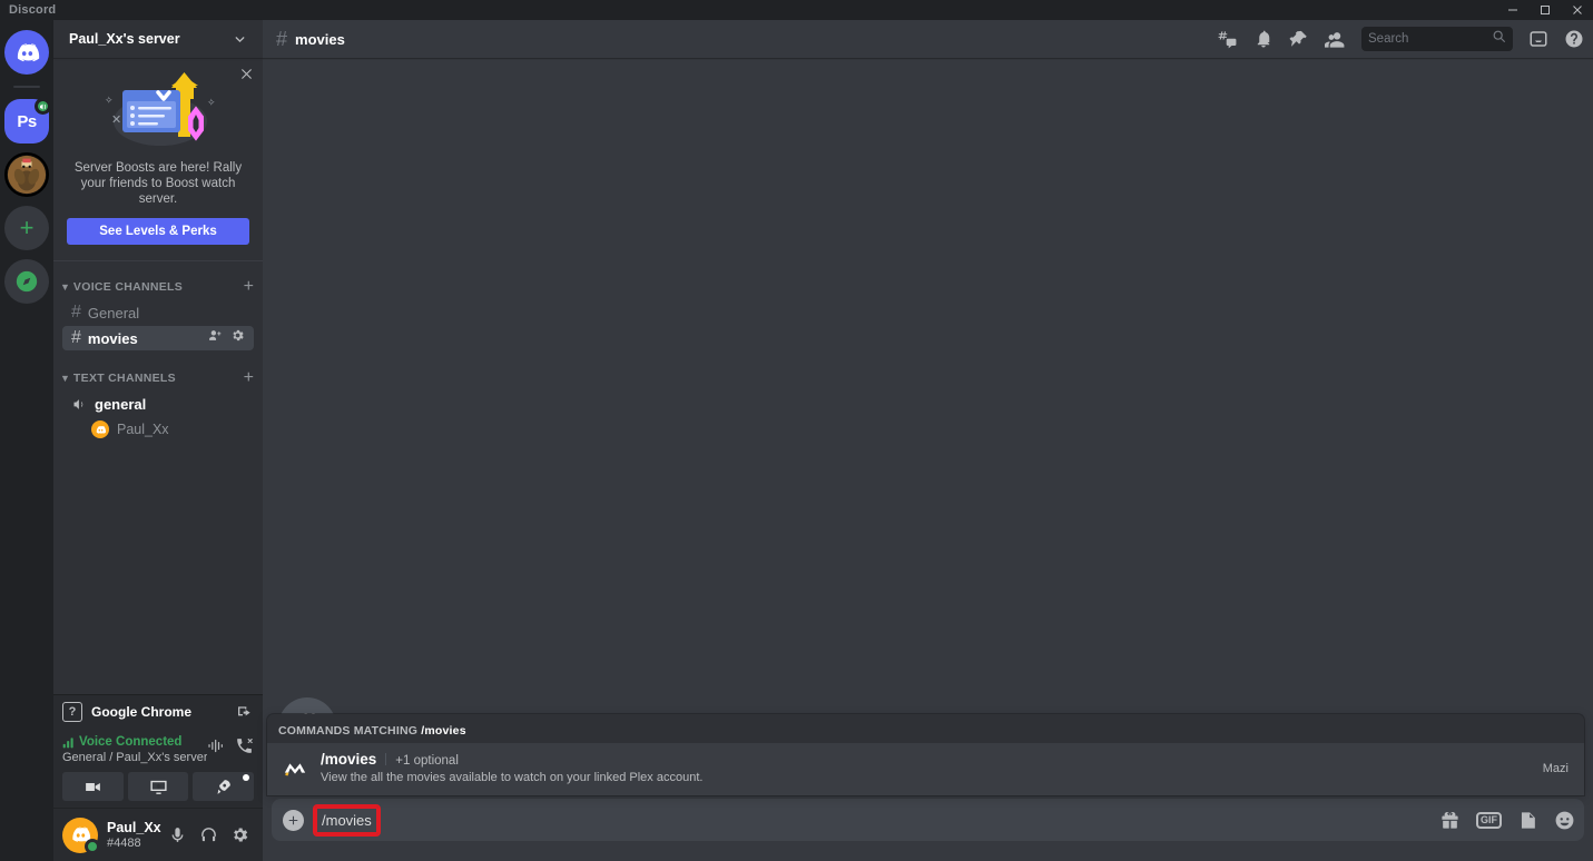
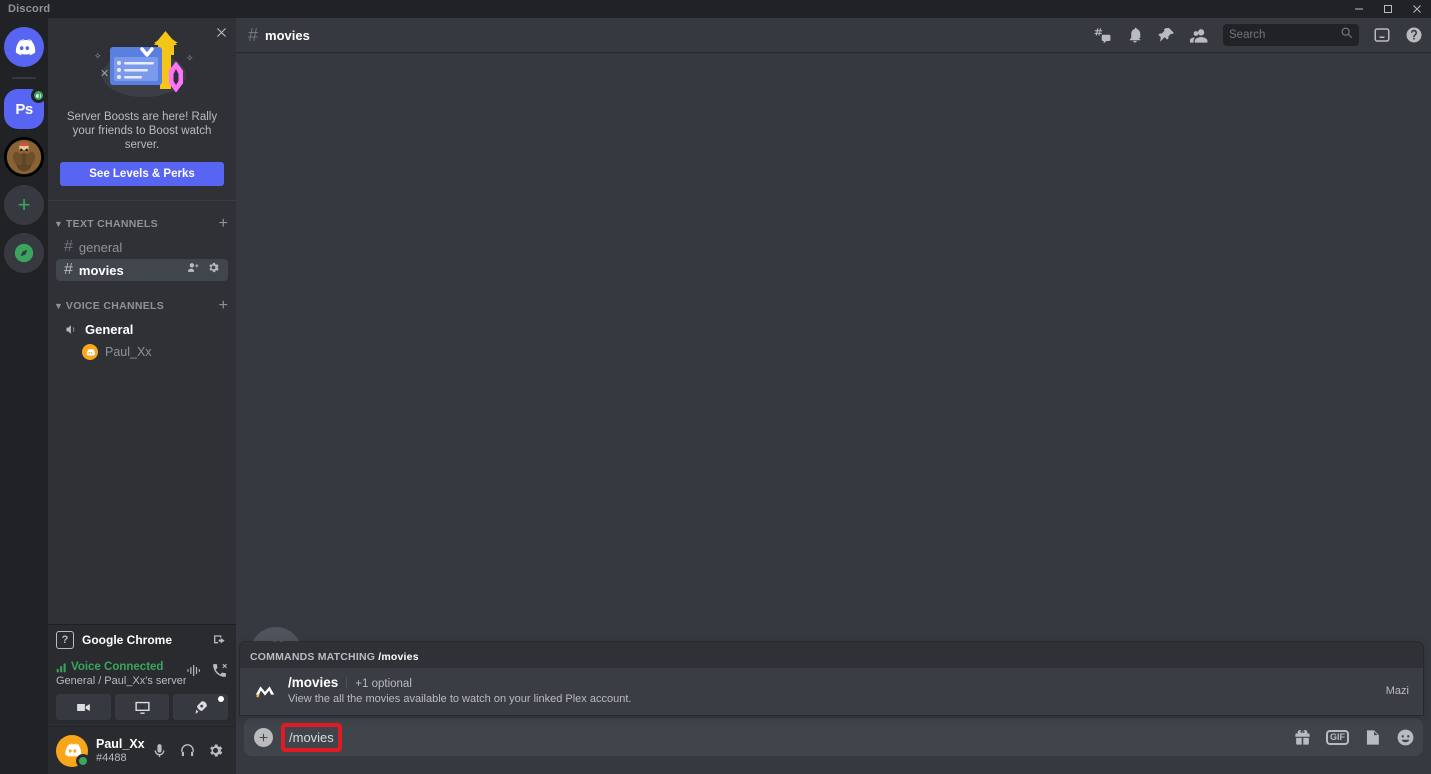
  Discord
  Ps
  +
- Paul_Xx's server
  ✕
  ✧
  ✧
  Server Boosts are here! Rally your friends to Boost watch server.
  See Levels & Perks
  ▼
- VOICE CHANNELS
+ TEXT CHANNELS
  +
  #
- General
+ general
  #
  movies
  ▼
- TEXT CHANNELS
+ VOICE CHANNELS
  +
- general
+ General
  Paul_Xx
  ?
  Google Chrome
  Voice Connected
  General / Paul_Xx's server
  Paul_Xx
  #4488
  #
  movies
  Search
  /movies
  GIF
  COMMANDS MATCHING /movies
  /movies
  +1 optional
  View the all the movies available to watch on your linked Plex account.
  Mazi
